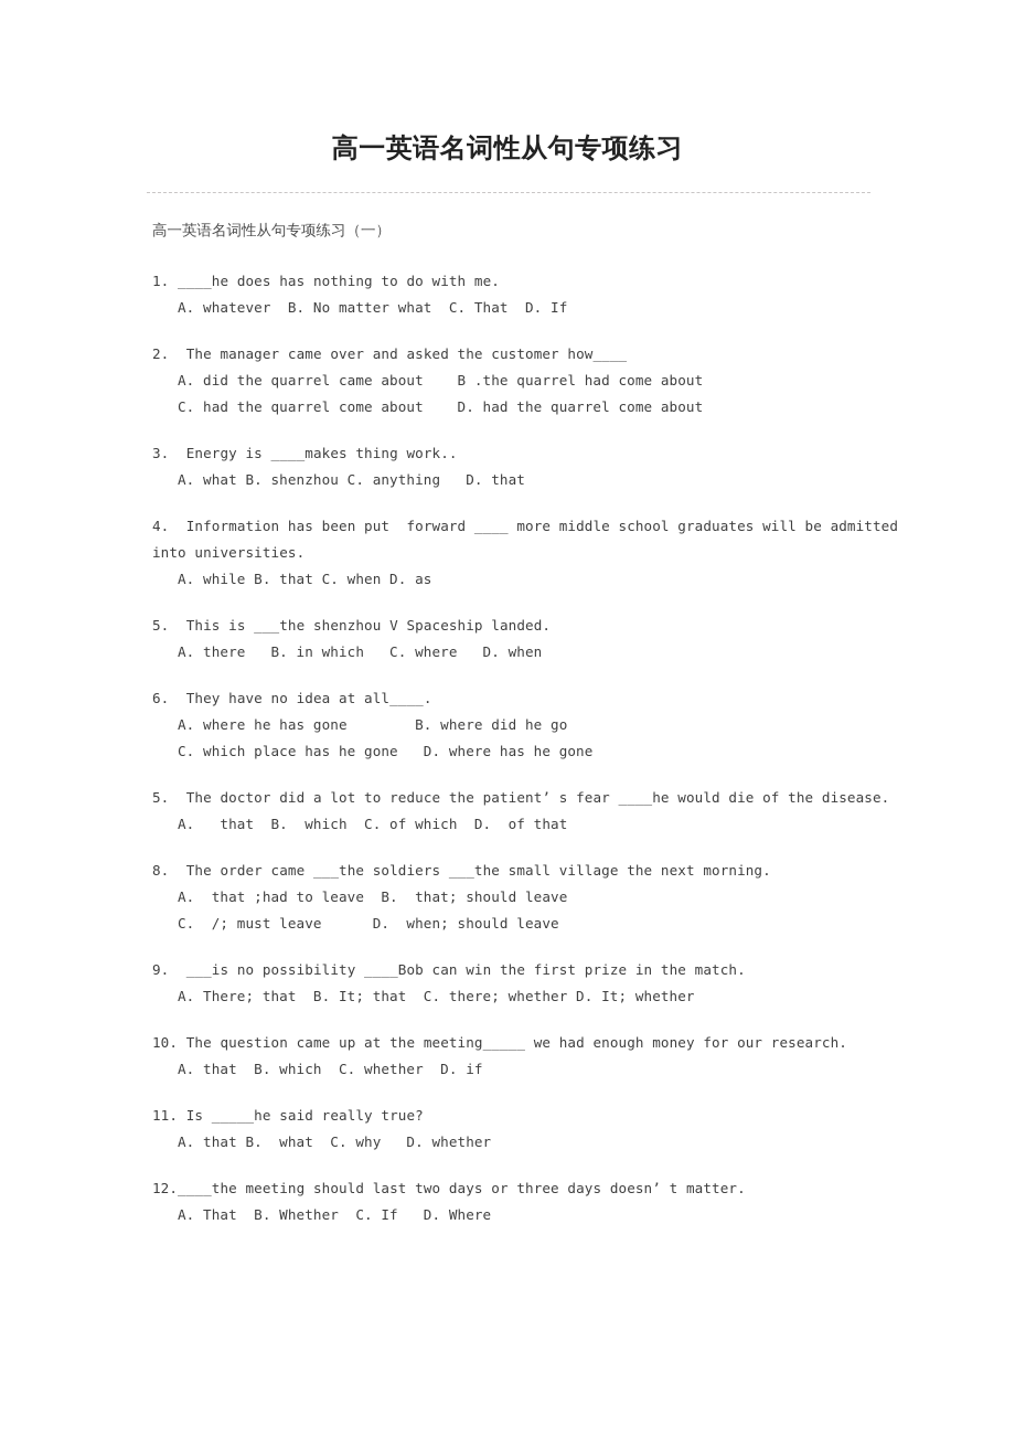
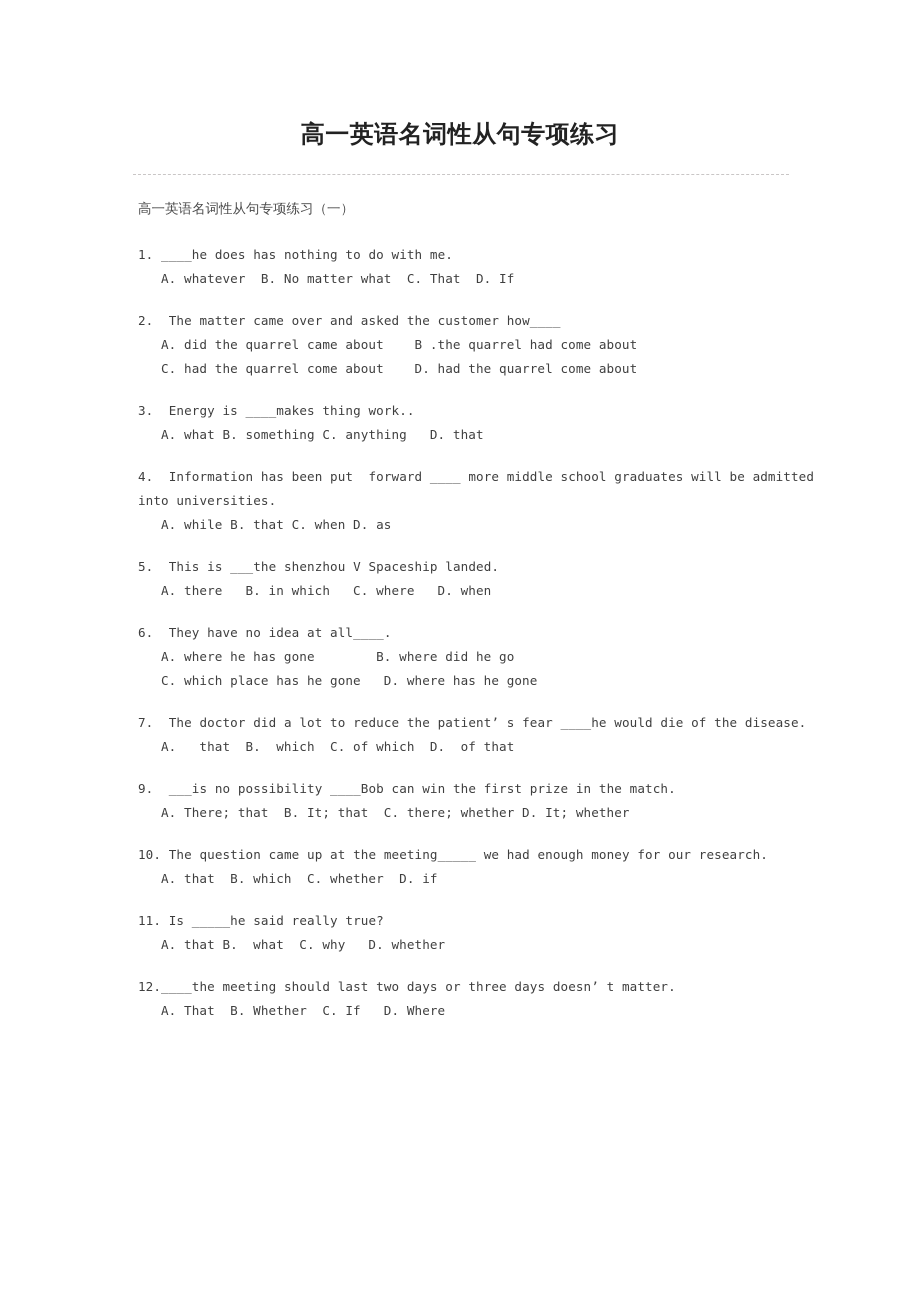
  高一英语名词性从句专项练习
  高一英语名词性从句专项练习（一）
  1. ____he does has nothing to do with me.
  A. whatever B. No matter what C. That D. If
- 2. The manager came over and asked the customer how____
+ 2. The matter came over and asked the customer how____
  A. did the quarrel came about B .the quarrel had come about
  C. had the quarrel come about D. had the quarrel come about
  3. Energy is ____makes thing work..
- A. what B. shenzhou C. anything D. that
+ A. what B. something C. anything D. that
  4. Information has been put forward ____ more middle school graduates will be admitted into universities.
  A. while B. that C. when D. as
  5. This is ___the shenzhou V Spaceship landed.
  A. there B. in which C. where D. when
  6. They have no idea at all____.
  A. where he has gone B. where did he go
  C. which place has he gone D. where has he gone
- 5. The doctor did a lot to reduce the patient’ s fear ____he would die of the disease.
+ 7. The doctor did a lot to reduce the patient’ s fear ____he would die of the disease.
  A. that B. which C. of which D. of that
- 8. The order came ___the soldiers ___the small village the next morning.
- A. that ;had to leave B. that; should leave
- C. /; must leave D. when; should leave
  9. ___is no possibility ____Bob can win the first prize in the match.
  A. There; that B. It; that C. there; whether D. It; whether
  10. The question came up at the meeting_____ we had enough money for our research.
  A. that B. which C. whether D. if
  11. Is _____he said really true?
  A. that B. what C. why D. whether
  12.____the meeting should last two days or three days doesn’ t matter.
  A. That B. Whether C. If D. Where
